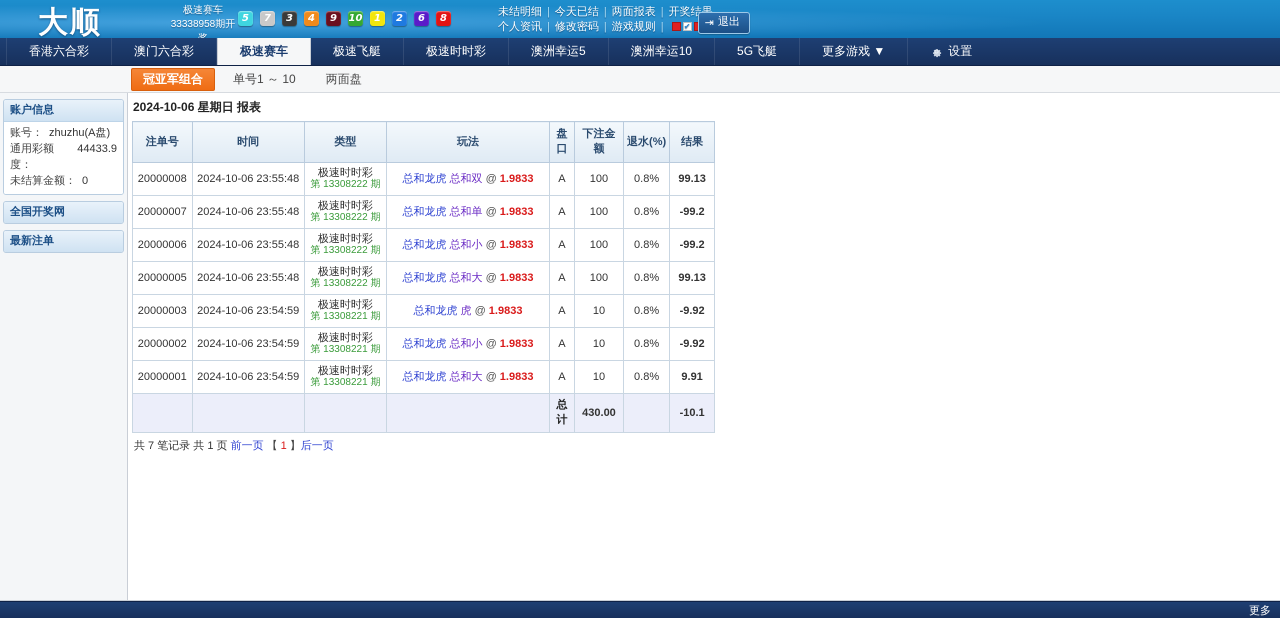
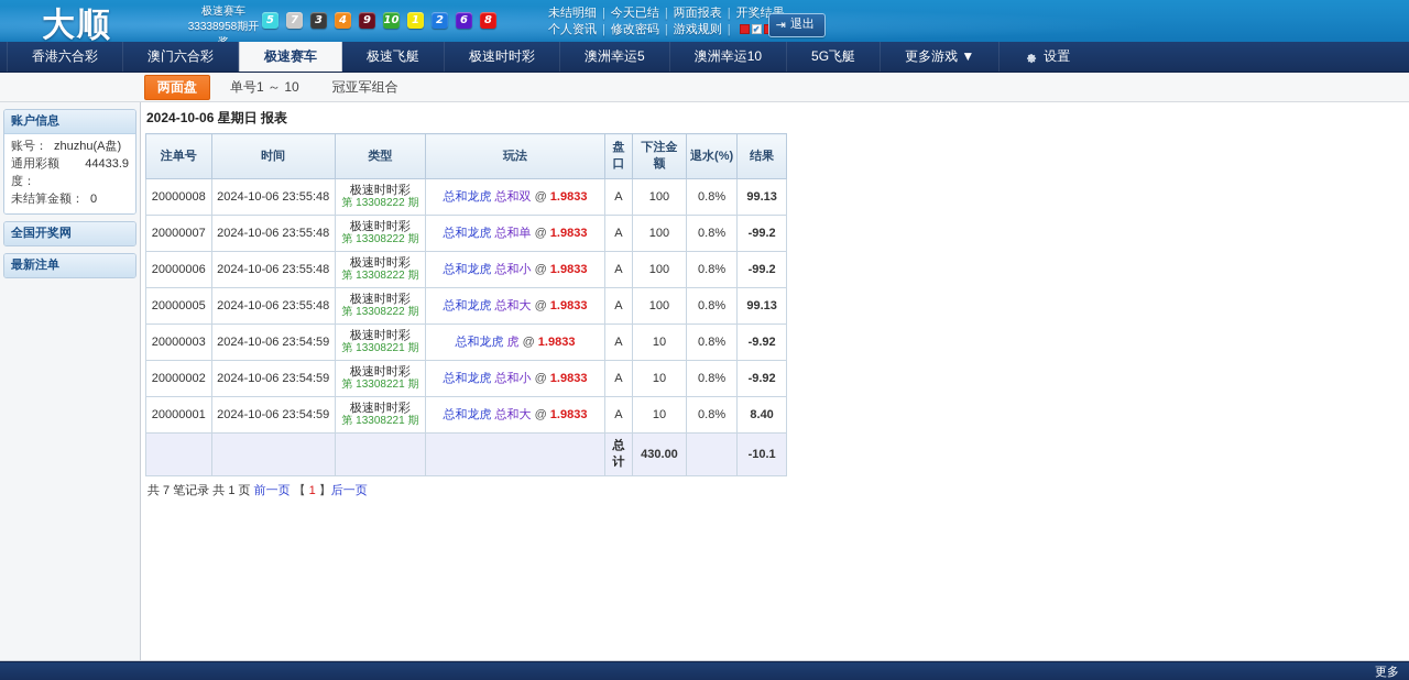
  大顺
  极速赛车
  33338958期开
  5
  7
  3
  4
  9
  10
  1
  2
  6
  8
  未结明细 | 今天已结 | 两面报表 | 开奖结
  个人资讯 | 修改密码 | 游戏规则 |
  ✔
  ⇥
  退出
  香港六合彩
  澳门六合彩
  极速赛车
  极速飞艇
  极速时时彩
  澳洲幸运5
  澳洲幸运10
  5G飞艇
  更多游戏 ▼
  设置
- 冠亚军组合
+ 两面盘
  单号1 ～ 10
- 两面盘
+ 冠亚军组合
  账户信息
  账号：
  zhuzhu(A盘)
  通用彩额度：
  44433.9
  未结算金额：
  0
  全国开奖网
  最新注单
  2024-10-06 星期日 报表
  注单号	时间	类型	玩法	盘口	下注金额	退水(%)	结果
  20000008	2024-10-06 23:55:48	极速时时彩第 13308222 期	总和龙虎 总和双 @ 1.9833	A	100	0.8%	99.13
  20000007	2024-10-06 23:55:48	极速时时彩第 13308222 期	总和龙虎 总和单 @ 1.9833	A	100	0.8%	-99.2
  20000006	2024-10-06 23:55:48	极速时时彩第 13308222 期	总和龙虎 总和小 @ 1.9833	A	100	0.8%	-99.2
  20000005	2024-10-06 23:55:48	极速时时彩第 13308222 期	总和龙虎 总和大 @ 1.9833	A	100	0.8%	99.13
  20000003	2024-10-06 23:54:59	极速时时彩第 13308221 期	总和龙虎 虎 @ 1.9833	A	10	0.8%	-9.92
  20000002	2024-10-06 23:54:59	极速时时彩第 13308221 期	总和龙虎 总和小 @ 1.9833	A	10	0.8%	-9.92
- 20000001	2024-10-06 23:54:59	极速时时彩第 13308221 期	总和龙虎 总和大 @ 1.9833	A	10	0.8%	9.91
+ 20000001	2024-10-06 23:54:59	极速时时彩第 13308221 期	总和龙虎 总和大 @ 1.9833	A	10	0.8%	8.40
  				总计	430.00		-10.1
  共 7 笔记录 共 1 页 前一页 【 1 】后一页
  更多
